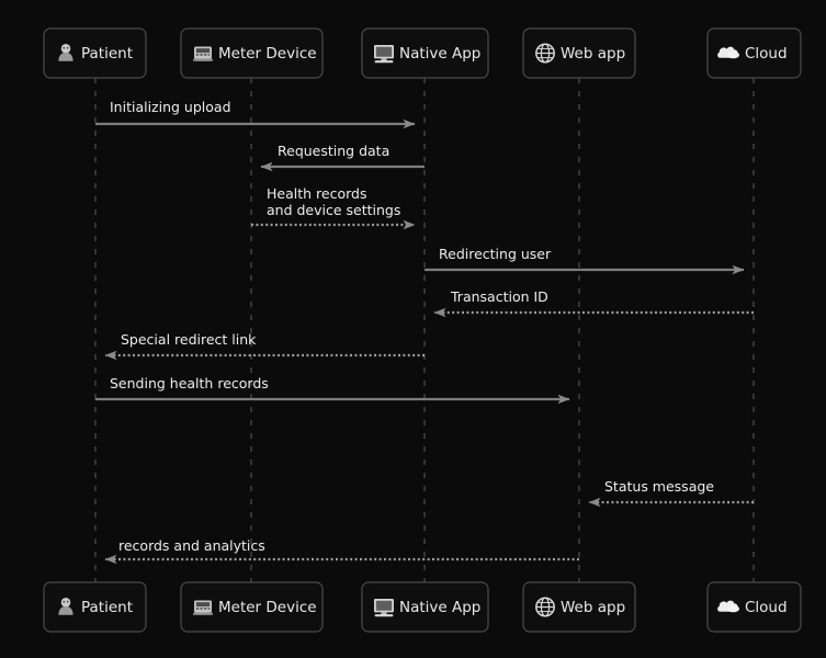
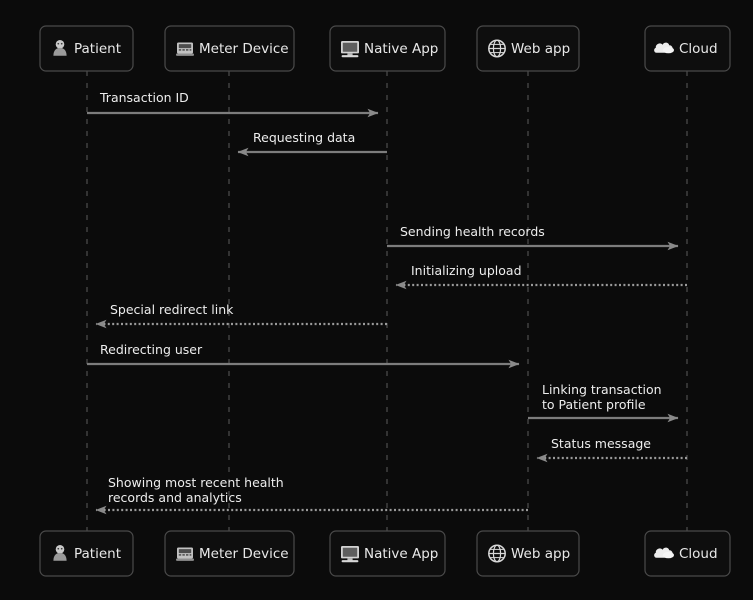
- Initializing upload
+ Transaction ID
  Requesting data
- Health records
- and device settings
- Redirecting user
+ Sending health records
- Transaction ID
+ Initializing upload
  Special redirect link
- Sending health records
+ Redirecting user
+ Linking transaction
+ to Patient profile
  Status message
+ Showing most recent health
  records and analytics
  Patient
  Meter Device
  Native App
  Web app
  Cloud
  Patient
  Meter Device
  Native App
  Web app
  Cloud
